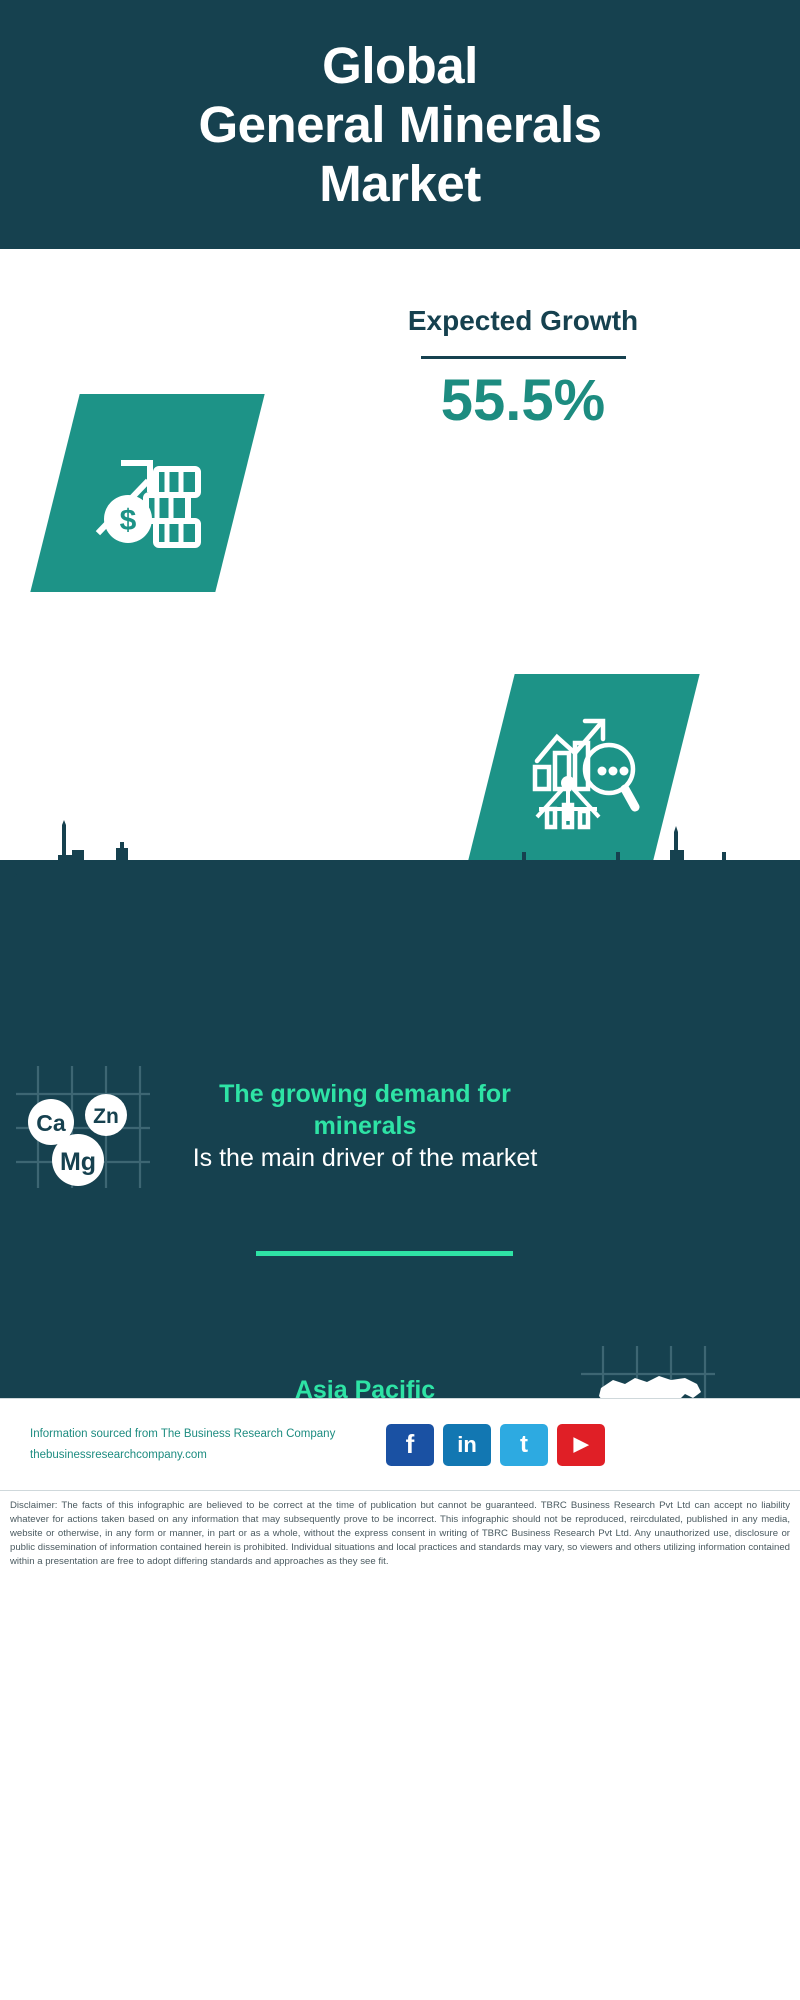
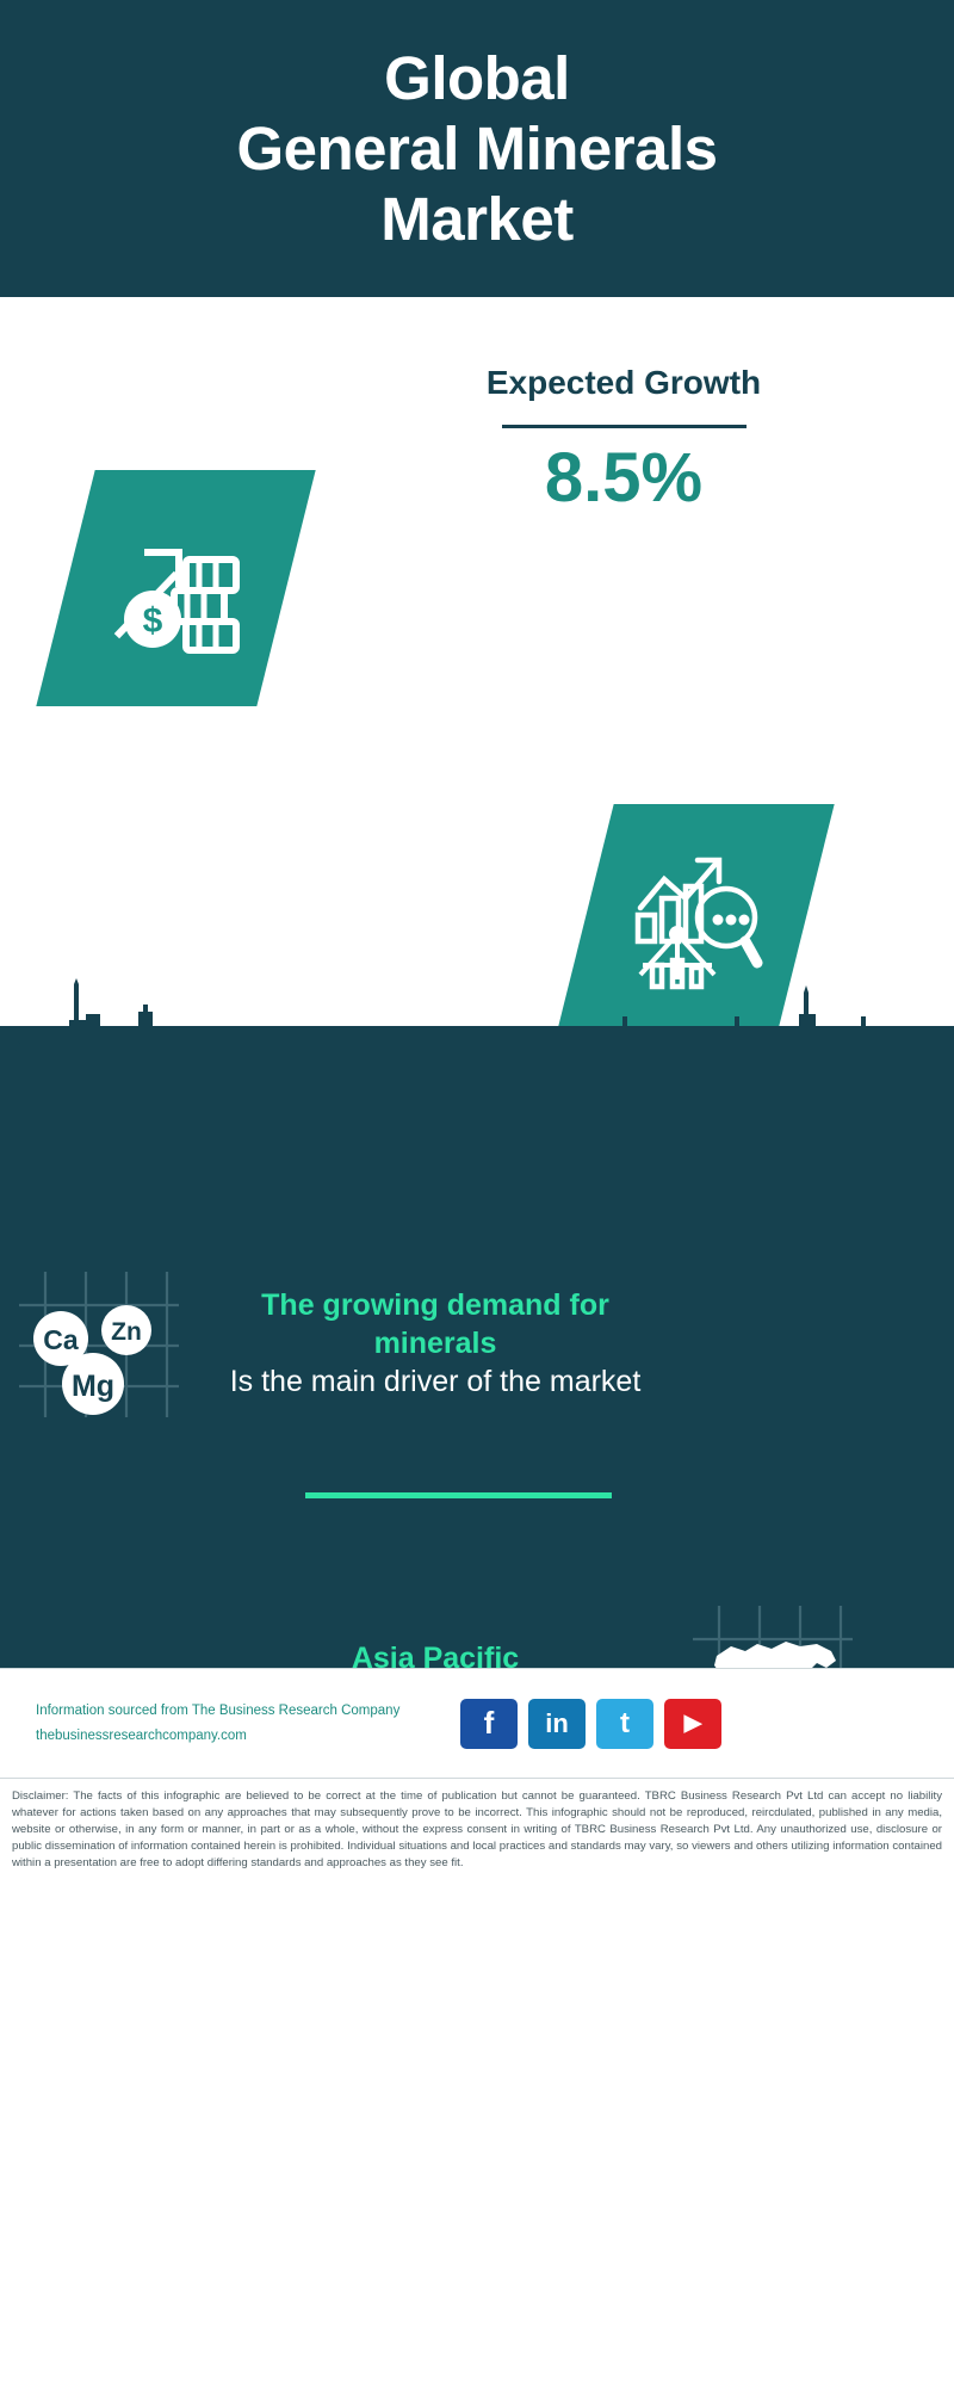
  Global
  General Minerals
  Market
  Expected Growth
- 55.5%
+ 8.5%
  Ca
  Zn
  Mg
  The growing demand for minerals
  Is the main driver of the market
  Asia Pacific
  Information sourced from The Business Research Company
  thebusinessresearchcompany.com
  f
  in
  t
  ▶
- Disclaimer: The facts of this infographic are believed to be correct at the time of publication but cannot be guaranteed. TBRC Business Research Pvt Ltd can accept no liability whatever for actions taken based on any information that may subsequently prove to be incorrect. This infographic should not be reproduced, reircdulated, published in any media, website or otherwise, in any form or manner, in part or as a whole, without the express consent in writing of TBRC Business Research Pvt Ltd. Any unauthorized use, disclosure or public dissemination of information contained herein is prohibited. Individual situations and local practices and standards may vary, so viewers and others utilizing information contained within a presentation are free to adopt differing standards and approaches as they see fit.
+ Disclaimer: The facts of this infographic are believed to be correct at the time of publication but cannot be guaranteed. TBRC Business Research Pvt Ltd can accept no liability whatever for actions taken based on any approaches that may subsequently prove to be incorrect. This infographic should not be reproduced, reircdulated, published in any media, website or otherwise, in any form or manner, in part or as a whole, without the express consent in writing of TBRC Business Research Pvt Ltd. Any unauthorized use, disclosure or public dissemination of information contained herein is prohibited. Individual situations and local practices and standards may vary, so viewers and others utilizing information contained within a presentation are free to adopt differing standards and approaches as they see fit.
